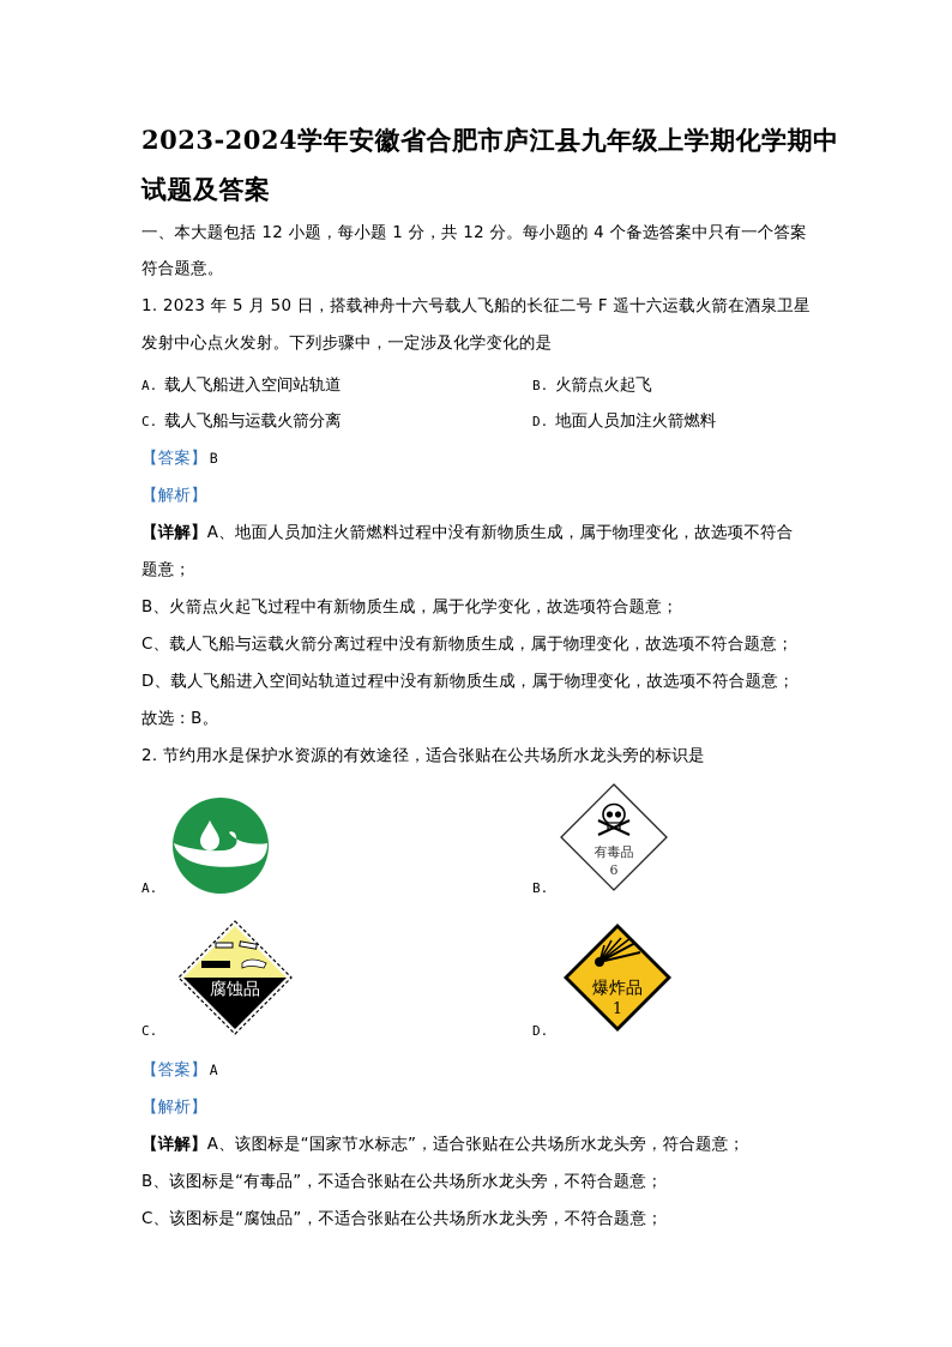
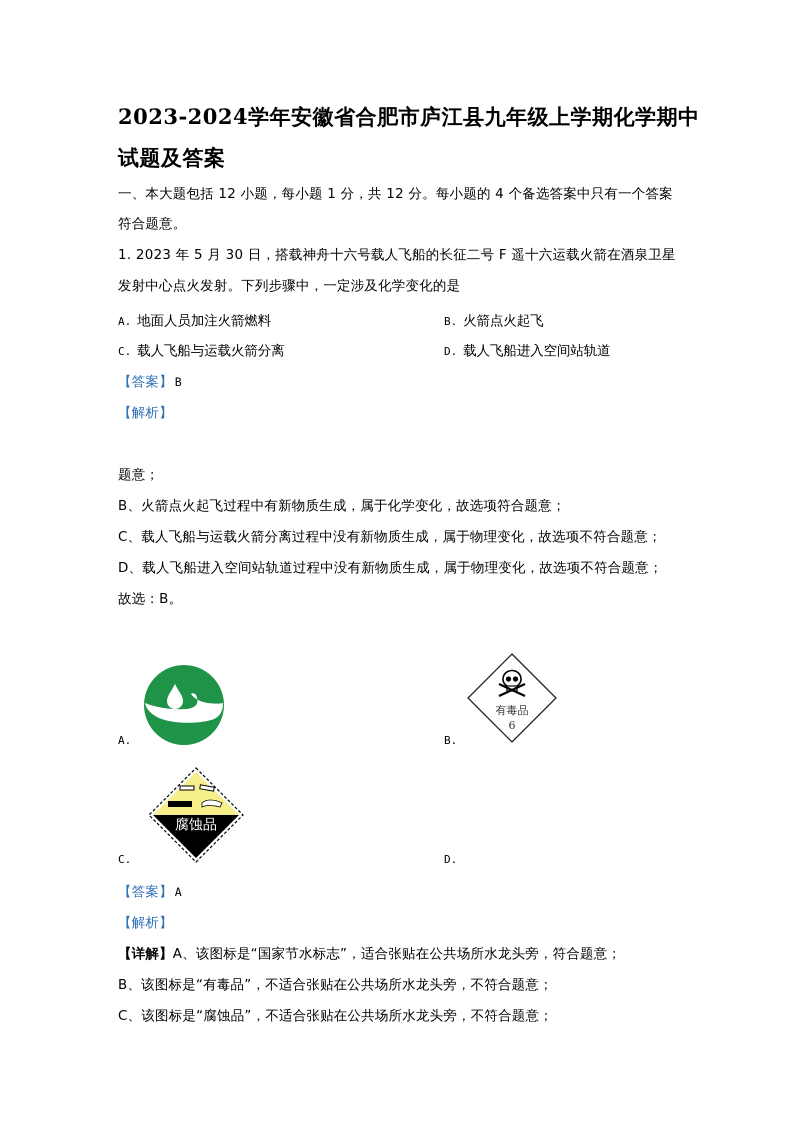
  2023-2024学年安徽省合肥市庐江县九年级上学期化学期中
  试题及答案
  一、本大题包括 12 小题，每小题 1 分，共 12 分。每小题的 4 个备选答案中只有一个答案
  符合题意。
- 1. 2023 年 5 月 50 日，搭载神舟十六号载人飞船的长征二号 F 遥十六运载火箭在酒泉卫星
+ 1. 2023 年 5 月 30 日，搭载神舟十六号载人飞船的长征二号 F 遥十六运载火箭在酒泉卫星
  发射中心点火发射。下列步骤中，一定涉及化学变化的是
- A. 载人飞船进入空间站轨道
+ A. 地面人员加注火箭燃料
  B. 火箭点火起飞
  C. 载人飞船与运载火箭分离
- D. 地面人员加注火箭燃料
+ D. 载人飞船进入空间站轨道
  【答案】 B
  【解析】
- 【详解】A、地面人员加注火箭燃料过程中没有新物质生成，属于物理变化，故选项不符合
  题意；
  B、火箭点火起飞过程中有新物质生成，属于化学变化，故选项符合题意；
  C、载人飞船与运载火箭分离过程中没有新物质生成，属于物理变化，故选项不符合题意；
  D、载人飞船进入空间站轨道过程中没有新物质生成，属于物理变化，故选项不符合题意；
  故选：B。
- 2. 节约用水是保护水资源的有效途径，适合张贴在公共场所水龙头旁的标识是
  A.
  B.
  有毒品
  6
  C.
  腐蚀品
  D.
- 爆炸品
- 1
  【答案】 A
  【解析】
  【详解】A、该图标是“国家节水标志”，适合张贴在公共场所水龙头旁，符合题意；
  B、该图标是“有毒品”，不适合张贴在公共场所水龙头旁，不符合题意；
  C、该图标是“腐蚀品”，不适合张贴在公共场所水龙头旁，不符合题意；
